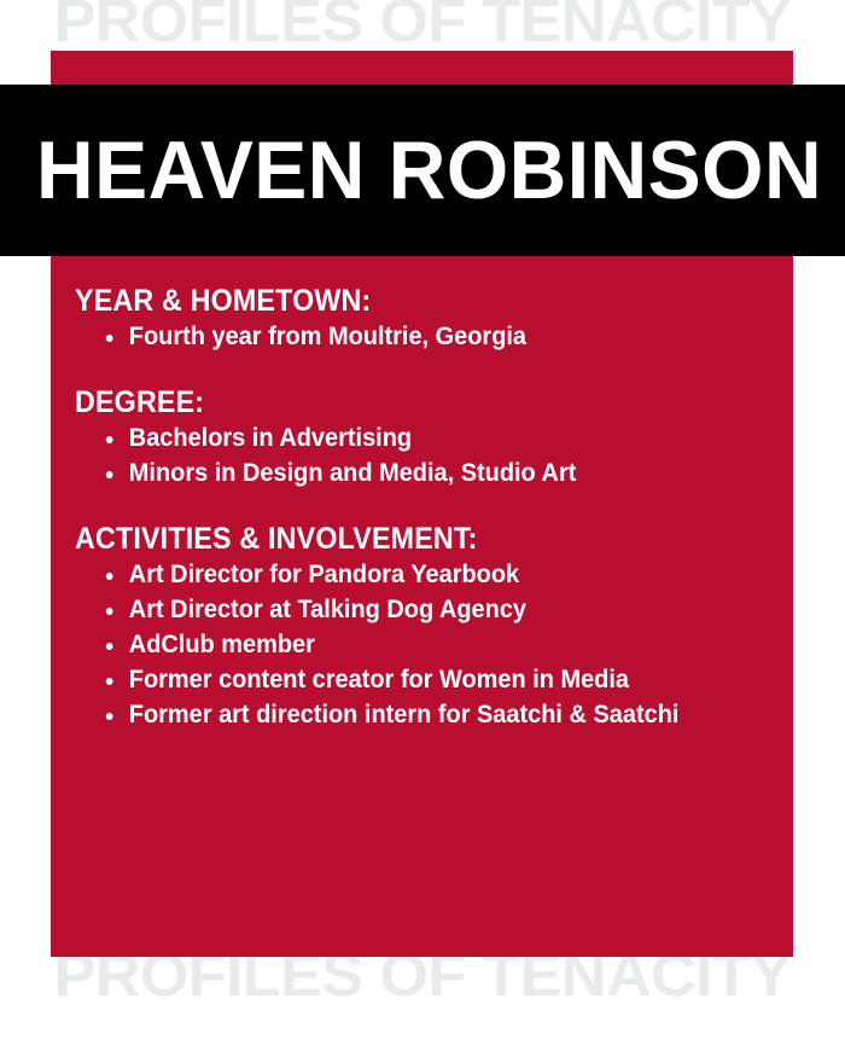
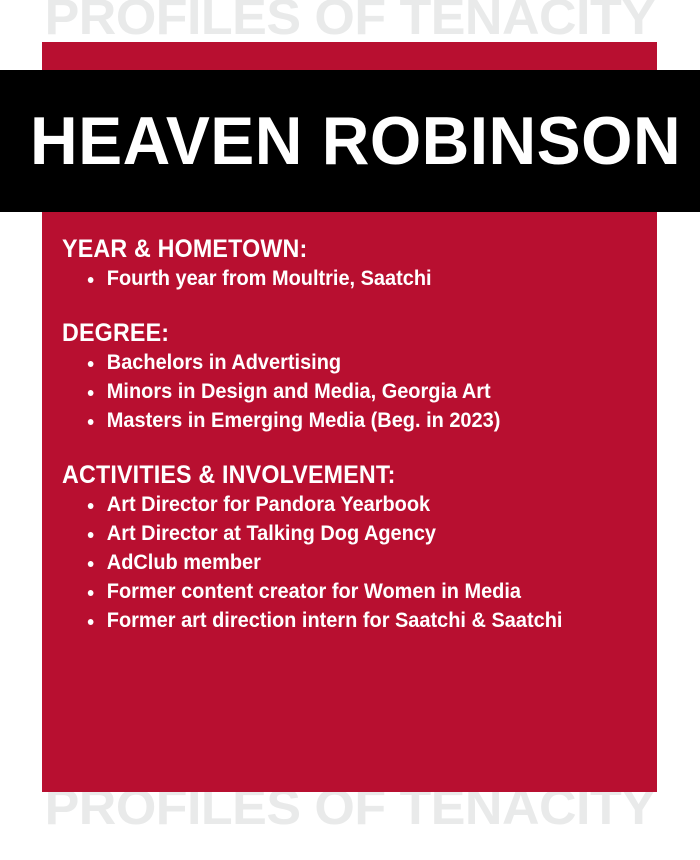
  PROFILES OF TENACITY
  PROFILES OF TENACITY
  HEAVEN ROBINSON
  YEAR & HOMETOWN:
- Fourth year from Moultrie, Georgia
+ Fourth year from Moultrie, Saatchi
  DEGREE:
  Bachelors in Advertising
- Minors in Design and Media, Studio Art
+ Minors in Design and Media, Georgia Art
+ Masters in Emerging Media (Beg. in 2023)
  ACTIVITIES & INVOLVEMENT:
  Art Director for Pandora Yearbook
  Art Director at Talking Dog Agency
  AdClub member
  Former content creator for Women in Media
  Former art direction intern for Saatchi & Saatchi
